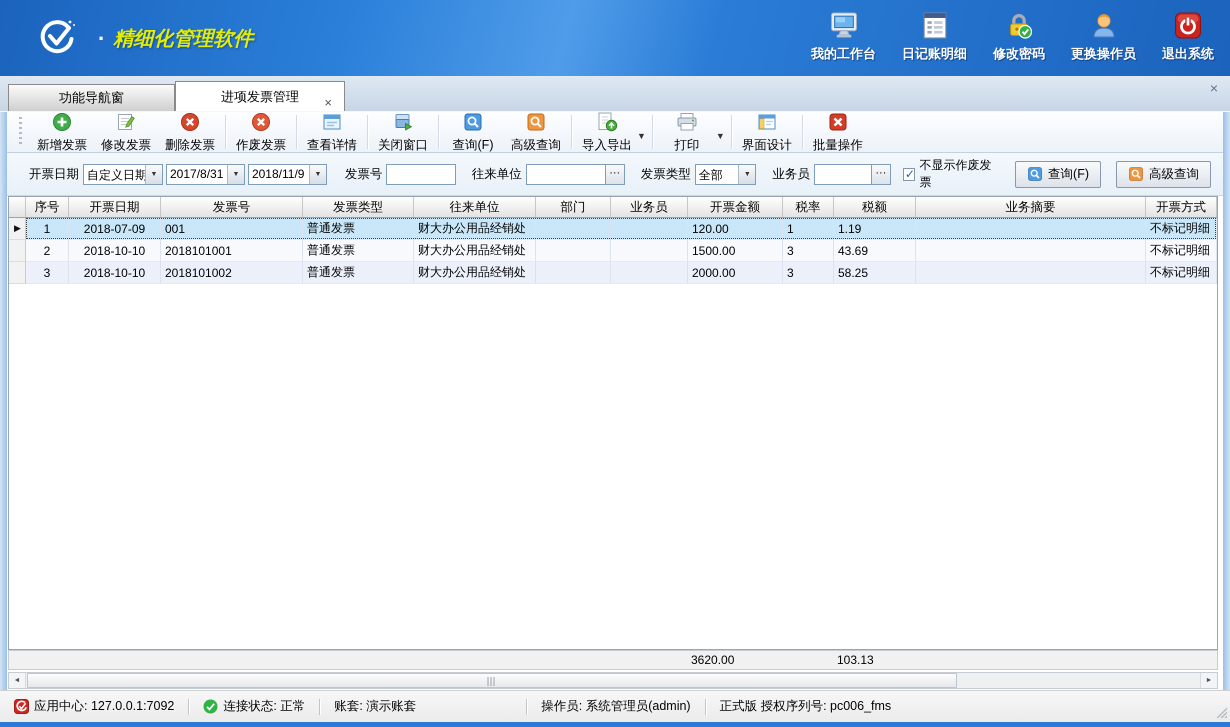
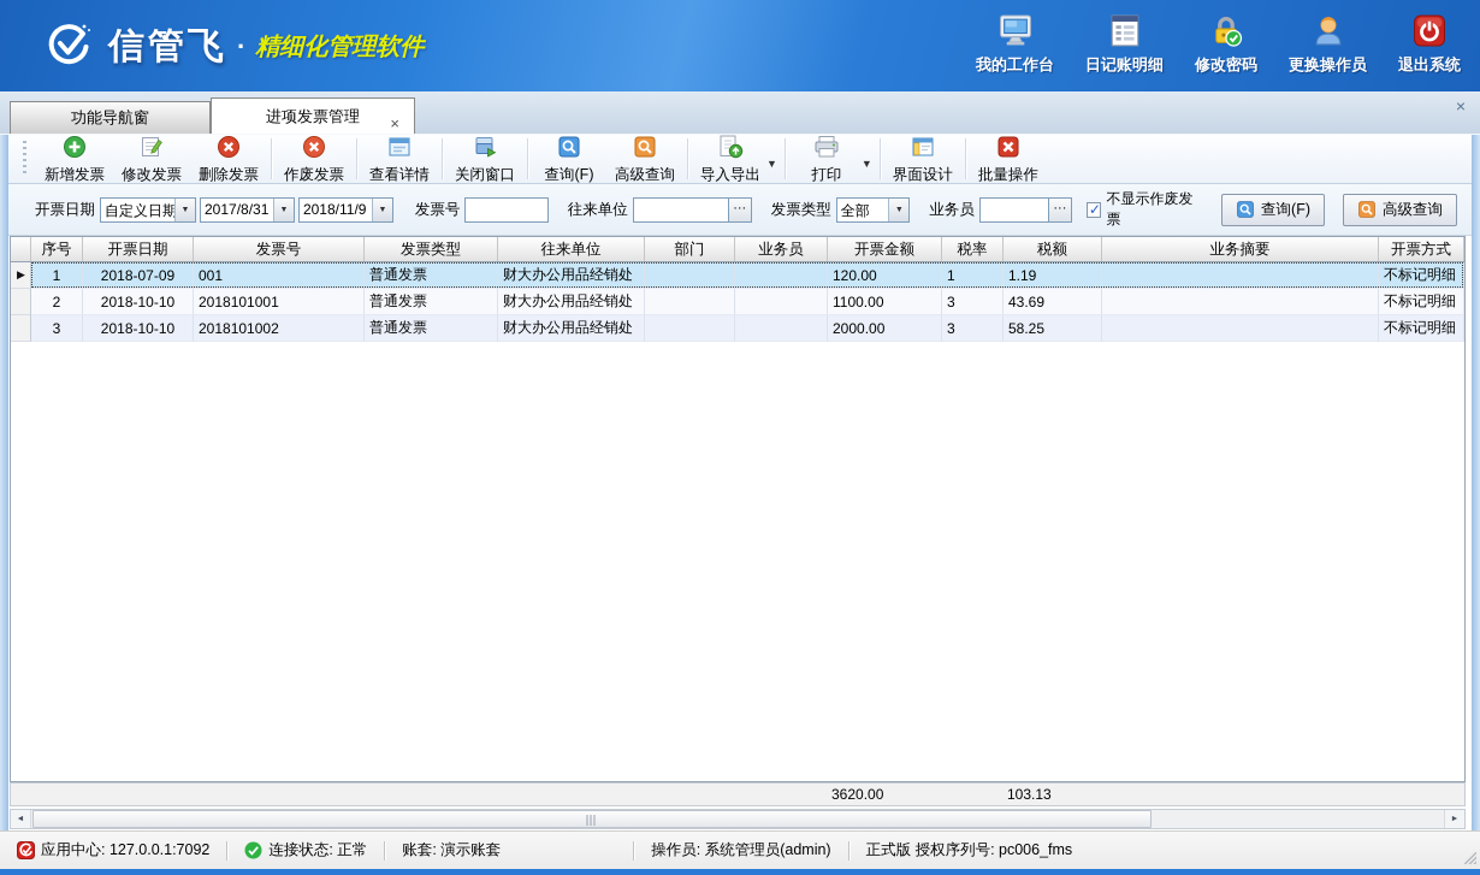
+ 信管飞
  ·
  精细化管理软件
  我的工作台
  日记账明细
  修改密码
  更换操作员
  退出系统
  功能导航窗
  进项发票管理
  ×
  ×
  新增发票
  修改发票
  删除发票
  作废发票
  查看详情
  关闭窗口
  查询(F)
  高级查询
  导入导出
  ▼
  打印
  ▼
  界面设计
  批量操作
  开票日期
  自定义日期
  2017/8/31
  2018/11/9
  发票号
  往来单位
  ···
  发票类型
  全部
  业务员
  ···
  不显示作废发票
  查询(F)
  高级查询
  序号
  开票日期
  发票号
  发票类型
  往来单位
  部门
  业务员
  开票金额
  税率
  税额
  业务摘要
  开票方式
  1
  2018-07-09
  001
  普通发票
  财大办公用品经销处
  120.00
  1
  1.19
  不标记明细
  2
  2018-10-10
  2018101001
  普通发票
  财大办公用品经销处
- 1500.00
+ 1100.00
  3
  43.69
  不标记明细
  3
  2018-10-10
  2018101002
  普通发票
  财大办公用品经销处
  2000.00
  3
  58.25
  不标记明细
  3620.00
  103.13
  应用中心: 127.0.0.1:7092
  连接状态: 正常
  账套: 演示账套
  操作员: 系统管理员(admin)
  正式版 授权序列号: pc006_fms
